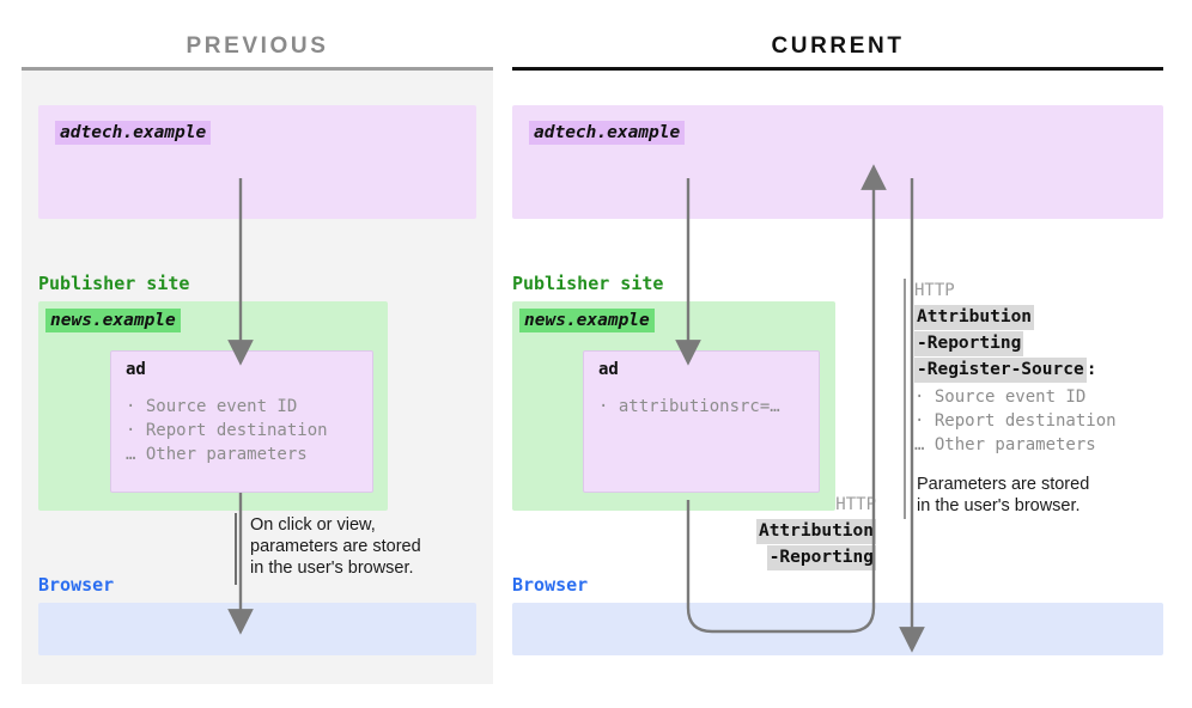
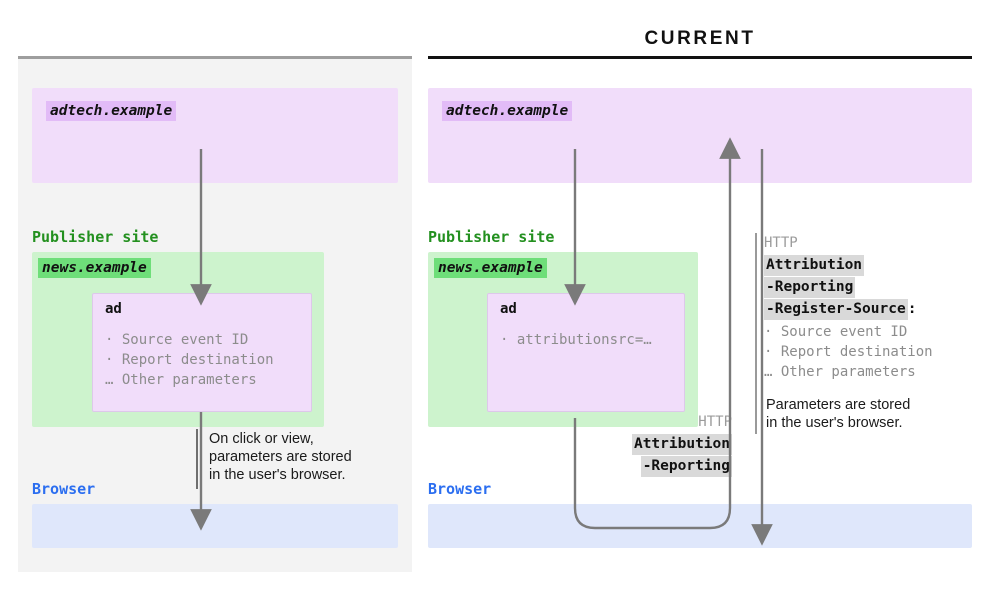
- PREVIOUS
  adtech.example
  Publisher site
  news.example
  ad
  · Source event ID
  · Report destination
  … Other parameters
  On click or view,
  parameters are stored
  in the user's browser.
  Browser
  CURRENT
  adtech.example
  Publisher site
  news.example
  ad
  · attributionsrc=…
  HTTP
  Attribution
  -Reporting
  HTTP
  Attribution
  -Reporting
  -Register-Source :
  · Source event ID
  · Report destination
  … Other parameters
  Parameters are stored
  in the user's browser.
  Browser
